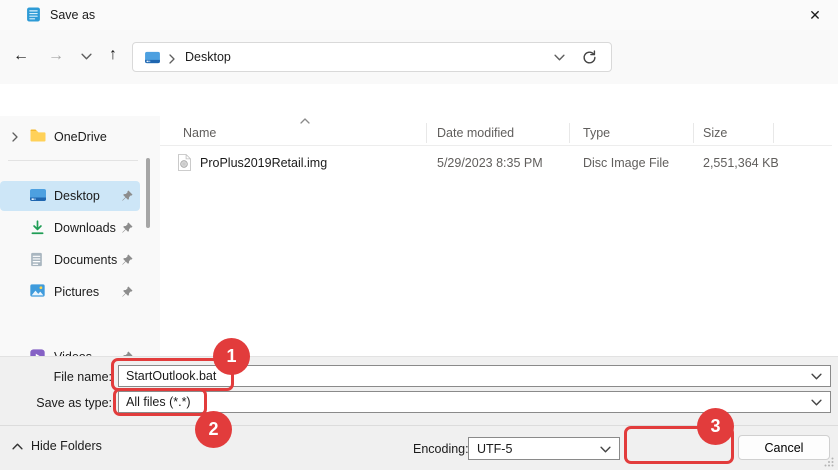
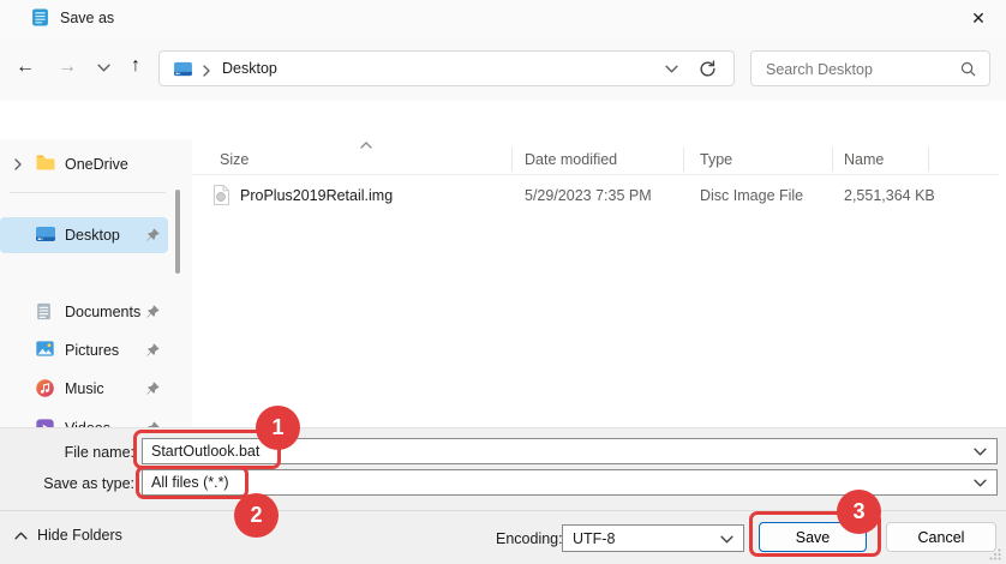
  Save as
  ✕
  ←
  →
  ↑
  Desktop
+ Search Desktop
  OneDrive
  Desktop
- Downloads
  Documents
  Pictures
+ Music
- Name
+ Size
  Date modified
  Type
- Size
+ Name
  ProPlus2019Retail.img
- 5/29/2023 8:35 PM
+ 5/29/2023 7:35 PM
  Disc Image File
  2,551,364 KB
  File name:
  StartOutlook.bat
  Save as type:
  All files (*.*)
  Hide Folders
  Encoding:
- UTF-5
+ UTF-8
+ Save
  Cancel
  1
  2
  3
